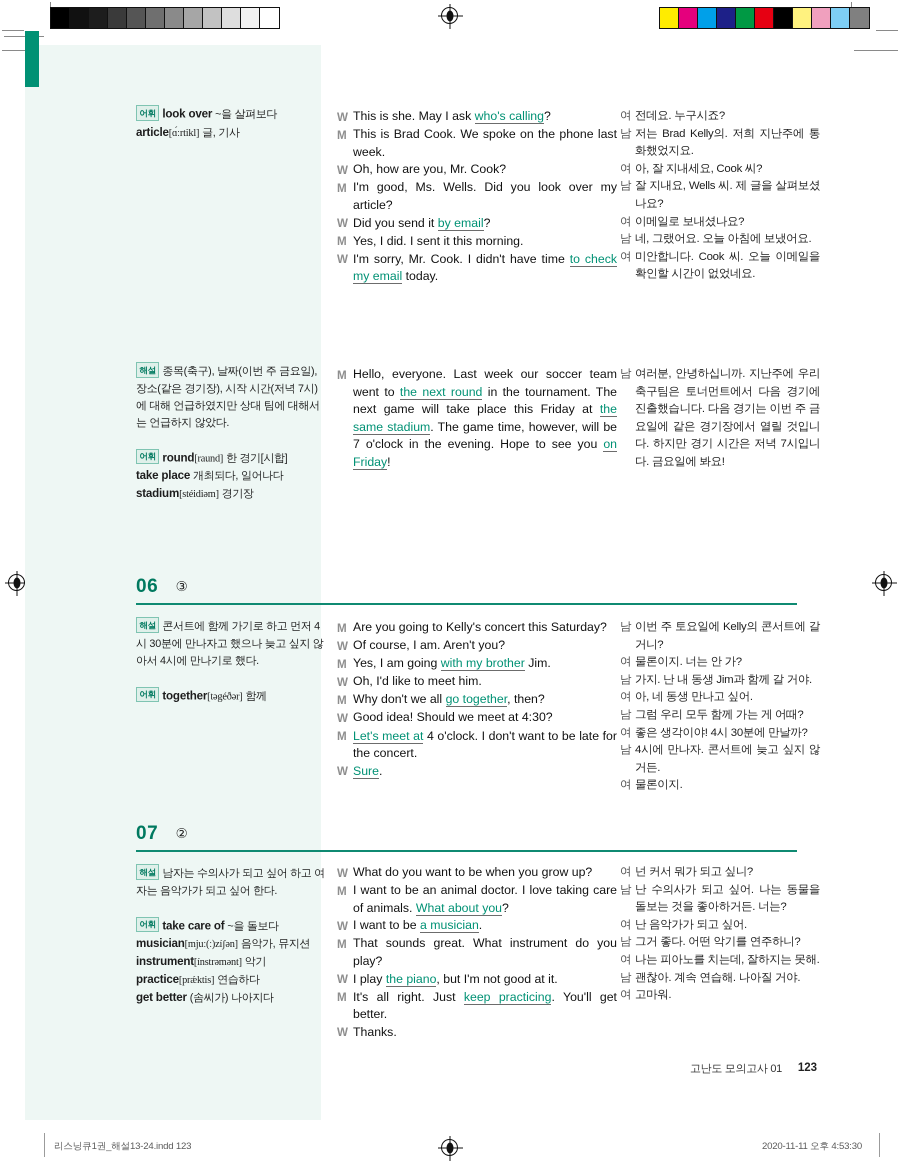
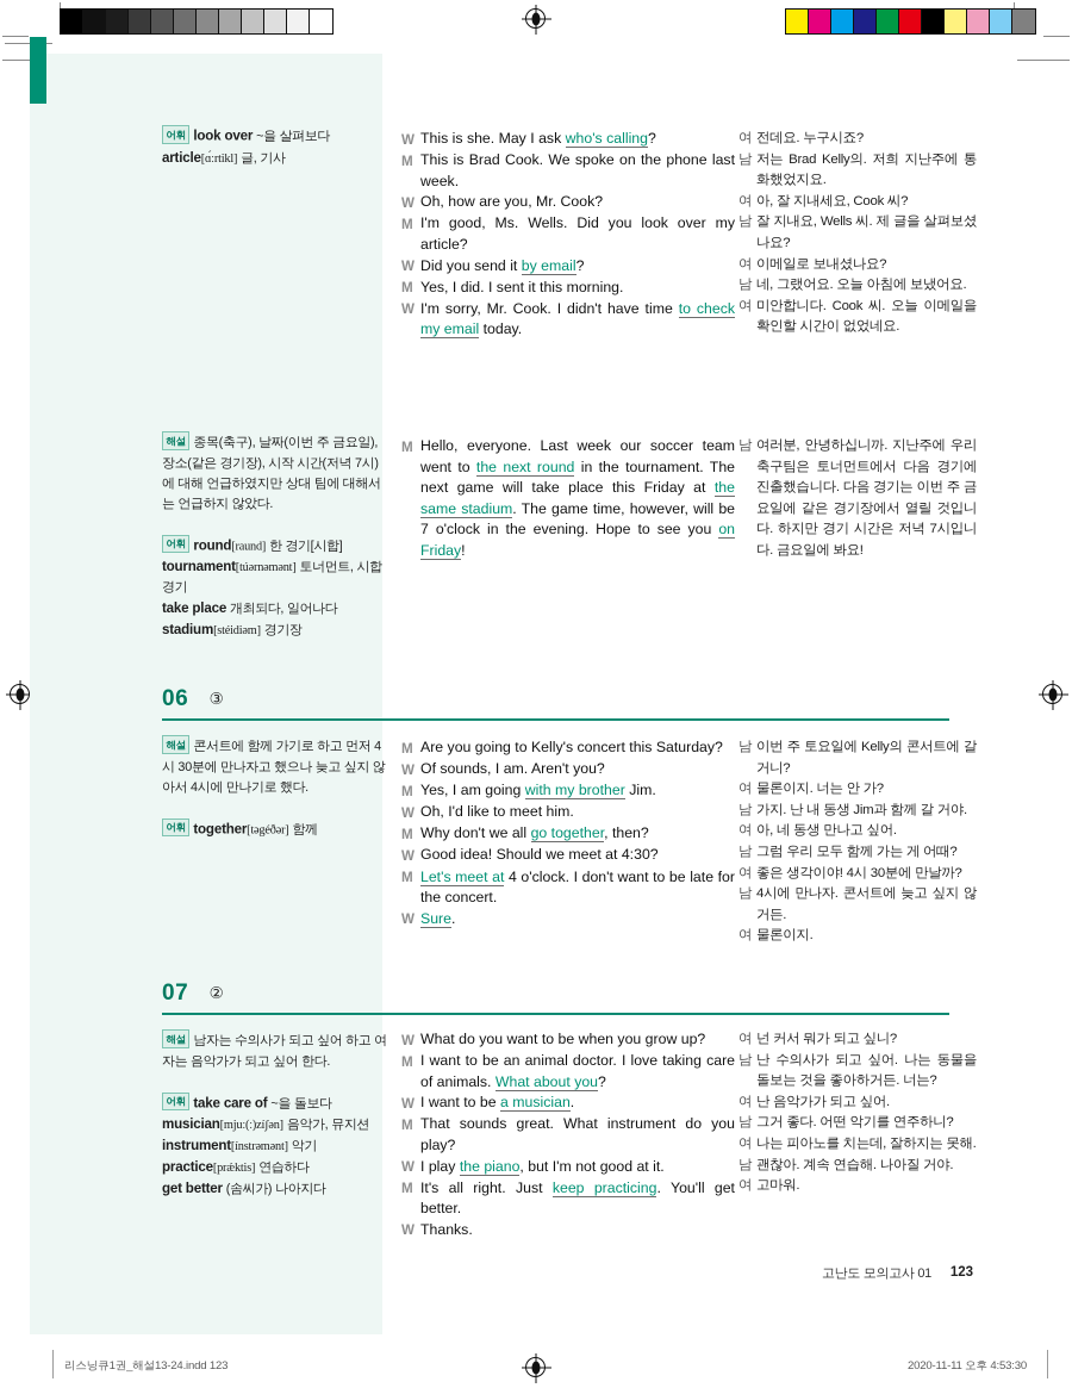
  어휘 look over ~을 살펴보다
  article[ɑ́ːrtikl] 글, 기사
  W
  This is she. May I ask who's calling?
  M
  This is Brad Cook. We spoke on the phone last week.
  W
  Oh, how are you, Mr. Cook?
  M
  I'm good, Ms. Wells. Did you look over my article?
  W
  Did you send it by email?
  M
  Yes, I did. I sent it this morning.
  W
  I'm sorry, Mr. Cook. I didn't have time to check my email today.
  여
  전데요. 누구시죠?
  남
  저는 Brad Kelly의. 저희 지난주에 통화했었지요.
  여
  아, 잘 지내세요, Cook 씨?
  남
  잘 지내요, Wells 씨. 제 글을 살펴보셨나요?
  여
  이메일로 보내셨나요?
  남
  네, 그랬어요. 오늘 아침에 보냈어요.
  여
  미안합니다. Cook 씨. 오늘 이메일을 확인할 시간이 없었네요.
  해설 종목(축구), 날짜(이번 주 금요일), 장소(같은 경기장), 시작 시간(저녁 7시)에 대해 언급하였지만 상대 팀에 대해서는 언급하지 않았다.
  어휘 round[raund] 한 경기[시합]
+ tournament[túərnəmənt] 토너먼트, 시합 경기
  take place 개최되다, 일어나다
  stadium[stéidiəm] 경기장
  M
  Hello, everyone. Last week our soccer team went to the next round in the tournament. The next game will take place this Friday at the same stadium. The game time, however, will be 7 o'clock in the evening. Hope to see you on Friday!
  남
  여러분, 안녕하십니까. 지난주에 우리 축구팀은 토너먼트에서 다음 경기에 진출했습니다. 다음 경기는 이번 주 금요일에 같은 경기장에서 열릴 것입니다. 하지만 경기 시간은 저녁 7시입니다. 금요일에 봐요!
  06 ③
  해설 콘서트에 함께 가기로 하고 먼저 4시 30분에 만나자고 했으나 늦고 싶지 않아서 4시에 만나기로 했다.
  어휘 together[təgéðər] 함께
  M
  Are you going to Kelly's concert this Saturday?
  W
- Of course, I am. Aren't you?
+ Of sounds, I am. Aren't you?
  M
  Yes, I am going with my brother Jim.
  W
  Oh, I'd like to meet him.
  M
  Why don't we all go together, then?
  W
  Good idea! Should we meet at 4:30?
  M
  Let's meet at 4 o'clock. I don't want to be late for the concert.
  W
  Sure.
  남
  이번 주 토요일에 Kelly의 콘서트에 갈 거니?
  여
  물론이지. 너는 안 가?
  남
  가지. 난 내 동생 Jim과 함께 갈 거야.
  여
  아, 네 동생 만나고 싶어.
  남
  그럼 우리 모두 함께 가는 게 어때?
  여
  좋은 생각이야! 4시 30분에 만날까?
  남
  4시에 만나자. 콘서트에 늦고 싶지 않거든.
  여
  물론이지.
  07 ②
  해설 남자는 수의사가 되고 싶어 하고 여자는 음악가가 되고 싶어 한다.
  어휘 take care of ~을 돌보다
  musician[mjuː(ː)zíʃən] 음악가, 뮤지션
  instrument[ínstrəmənt] 악기
  practice[prǽktis] 연습하다
  get better (솜씨가) 나아지다
  W
  What do you want to be when you grow up?
  M
  I want to be an animal doctor. I love taking care of animals. What about you?
  W
  I want to be a musician.
  M
  That sounds great. What instrument do you play?
  W
  I play the piano, but I'm not good at it.
  M
  It's all right. Just keep practicing. You'll get better.
  W
  Thanks.
  여
  넌 커서 뭐가 되고 싶니?
  남
  난 수의사가 되고 싶어. 나는 동물을 돌보는 것을 좋아하거든. 너는?
  여
  난 음악가가 되고 싶어.
  남
  그거 좋다. 어떤 악기를 연주하니?
  여
  나는 피아노를 치는데, 잘하지는 못해.
  남
  괜찮아. 계속 연습해. 나아질 거야.
  여
  고마워.
  고난도 모의고사 01
  123
  리스닝큐1권_해설13-24.indd 123
  2020-11-11 오후 4:53:30
